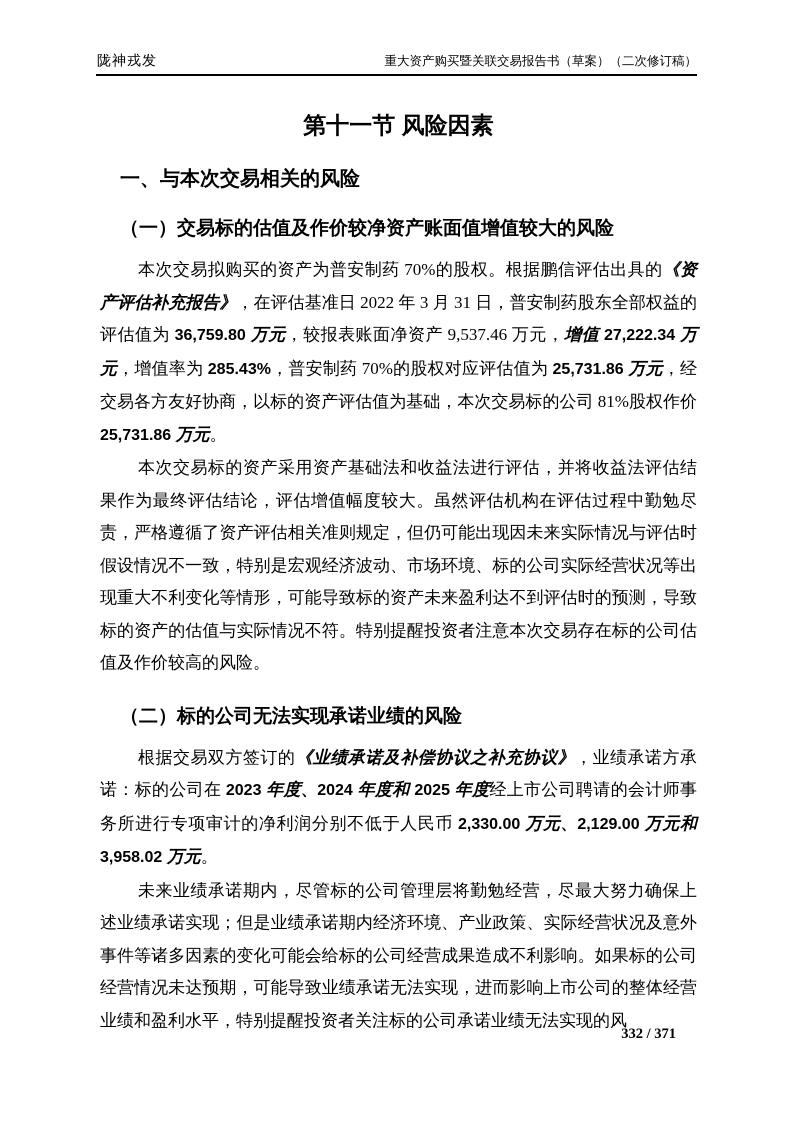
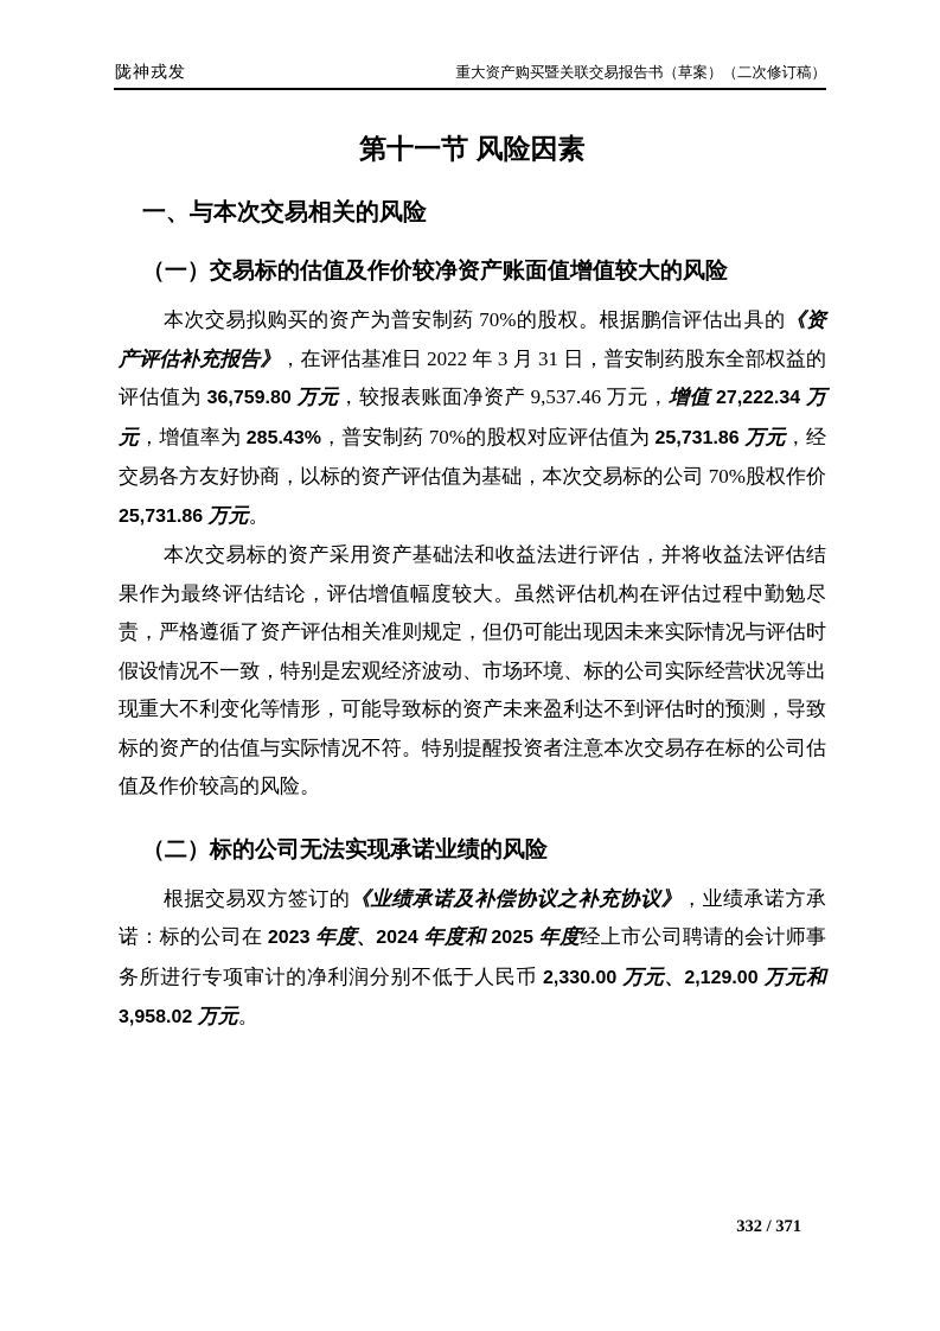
  陇神戎发
  重大资产购买暨关联交易报告书（草案）（二次修订稿）
  第十一节 风险因素
  一、与本次交易相关的风险
  （一）交易标的估值及作价较净资产账面值增值较大的风险
- 本次交易拟购买的资产为普安制药 70%的股权。根据鹏信评估出具的《资产评估补充报告》，在评估基准日 2022 年 3 月 31 日，普安制药股东全部权益的评估值为 36,759.80 万元，较报表账面净资产 9,537.46 万元，增值 27,222.34 万元，增值率为 285.43%，普安制药 70%的股权对应评估值为 25,731.86 万元，经交易各方友好协商，以标的资产评估值为基础，本次交易标的公司 81%股权作价 25,731.86 万元。
+ 本次交易拟购买的资产为普安制药 70%的股权。根据鹏信评估出具的《资产评估补充报告》，在评估基准日 2022 年 3 月 31 日，普安制药股东全部权益的评估值为 36,759.80 万元，较报表账面净资产 9,537.46 万元，增值 27,222.34 万元，增值率为 285.43%，普安制药 70%的股权对应评估值为 25,731.86 万元，经交易各方友好协商，以标的资产评估值为基础，本次交易标的公司 70%股权作价 25,731.86 万元。
  本次交易标的资产采用资产基础法和收益法进行评估，并将收益法评估结果作为最终评估结论，评估增值幅度较大。虽然评估机构在评估过程中勤勉尽责，严格遵循了资产评估相关准则规定，但仍可能出现因未来实际情况与评估时假设情况不一致，特别是宏观经济波动、市场环境、标的公司实际经营状况等出现重大不利变化等情形，可能导致标的资产未来盈利达不到评估时的预测，导致标的资产的估值与实际情况不符。特别提醒投资者注意本次交易存在标的公司估值及作价较高的风险。
  （二）标的公司无法实现承诺业绩的风险
  根据交易双方签订的《业绩承诺及补偿协议之补充协议》，业绩承诺方承诺：标的公司在 2023 年度、2024 年度和 2025 年度经上市公司聘请的会计师事务所进行专项审计的净利润分别不低于人民币 2,330.00 万元、2,129.00 万元和 3,958.02 万元。
- 未来业绩承诺期内，尽管标的公司管理层将勤勉经营，尽最大努力确保上述业绩承诺实现；但是业绩承诺期内经济环境、产业政策、实际经营状况及意外事件等诸多因素的变化可能会给标的公司经营成果造成不利影响。如果标的公司经营情况未达预期，可能导致业绩承诺无法实现，进而影响上市公司的整体经营业绩和盈利水平，特别提醒投资者关注标的公司承诺业绩无法实现的风
  332 / 371
